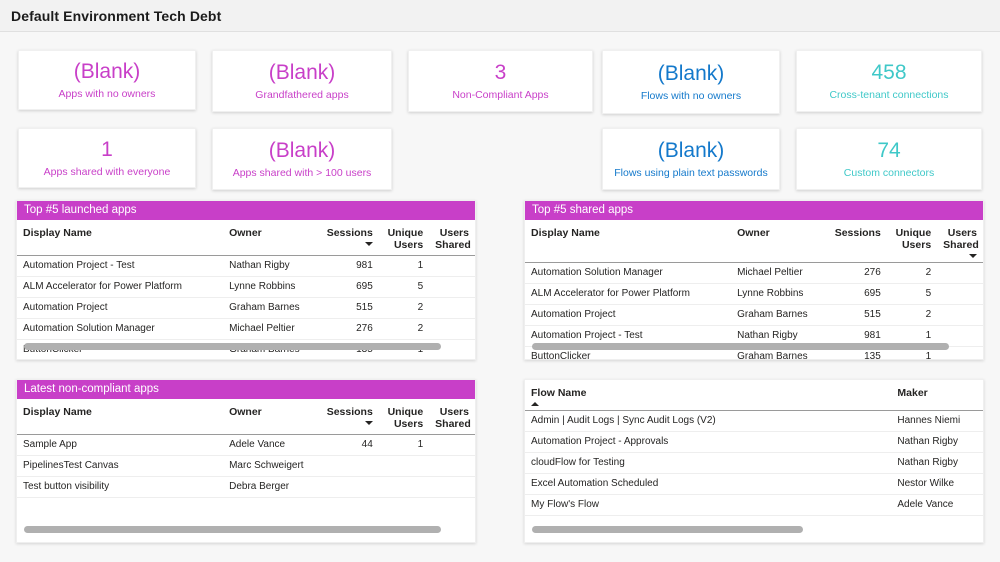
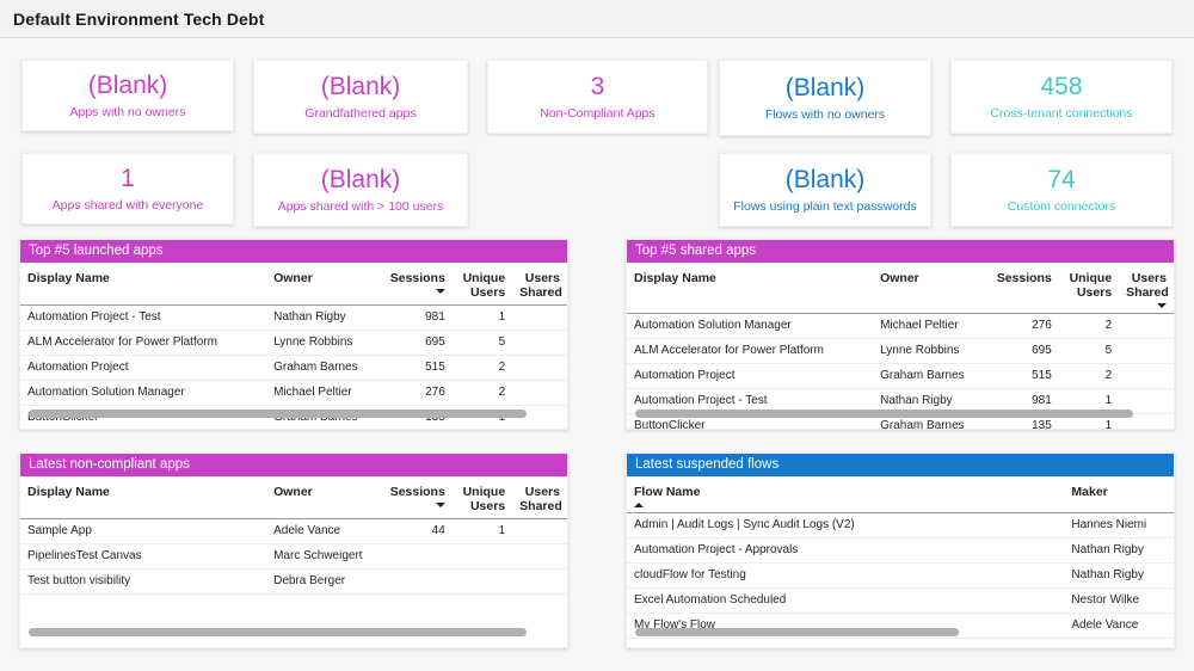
  Default Environment Tech Debt
  (Blank)
  Apps with no owners
  (Blank)
  Grandfathered apps
  3
  Non-Compliant Apps
  (Blank)
  Flows with no owners
  458
  Cross-tenant connections
  1
  Apps shared with everyone
  (Blank)
  Apps shared with > 100 users
  (Blank)
  Flows using plain text passwords
  74
  Custom connectors
  Top #5 launched apps
  Display Name	Owner	Sessions	Unique Users	Users Shared
  Automation Project - Test	Nathan Rigby	981	1
  ALM Accelerator for Power Platform	Lynne Robbins	695	5
  Automation Project	Graham Barnes	515	2
  Automation Solution Manager	Michael Peltier	276	2
  Top #5 shared apps
  Display Name	Owner	Sessions	Unique Users	Users Shared
  Automation Solution Manager	Michael Peltier	276	2
  ALM Accelerator for Power Platform	Lynne Robbins	695	5
  Automation Project	Graham Barnes	515	2
  Automation Project - Test	Nathan Rigby	981	1
  ButtonClicker	Graham Barnes	135	1
  Latest non-compliant apps
  Display Name	Owner	Sessions	Unique Users	Users Shared
  Sample App	Adele Vance	44	1
  PipelinesTest Canvas	Marc Schweigert
  Test button visibility	Debra Berger
+ Latest suspended flows
  Flow Name	Maker
  Admin | Audit Logs | Sync Audit Logs (V2)	Hannes Niemi
  Automation Project - Approvals	Nathan Rigby
  cloudFlow for Testing	Nathan Rigby
  Excel Automation Scheduled	Nestor Wilke
  My Flow's Flow	Adele Vance
